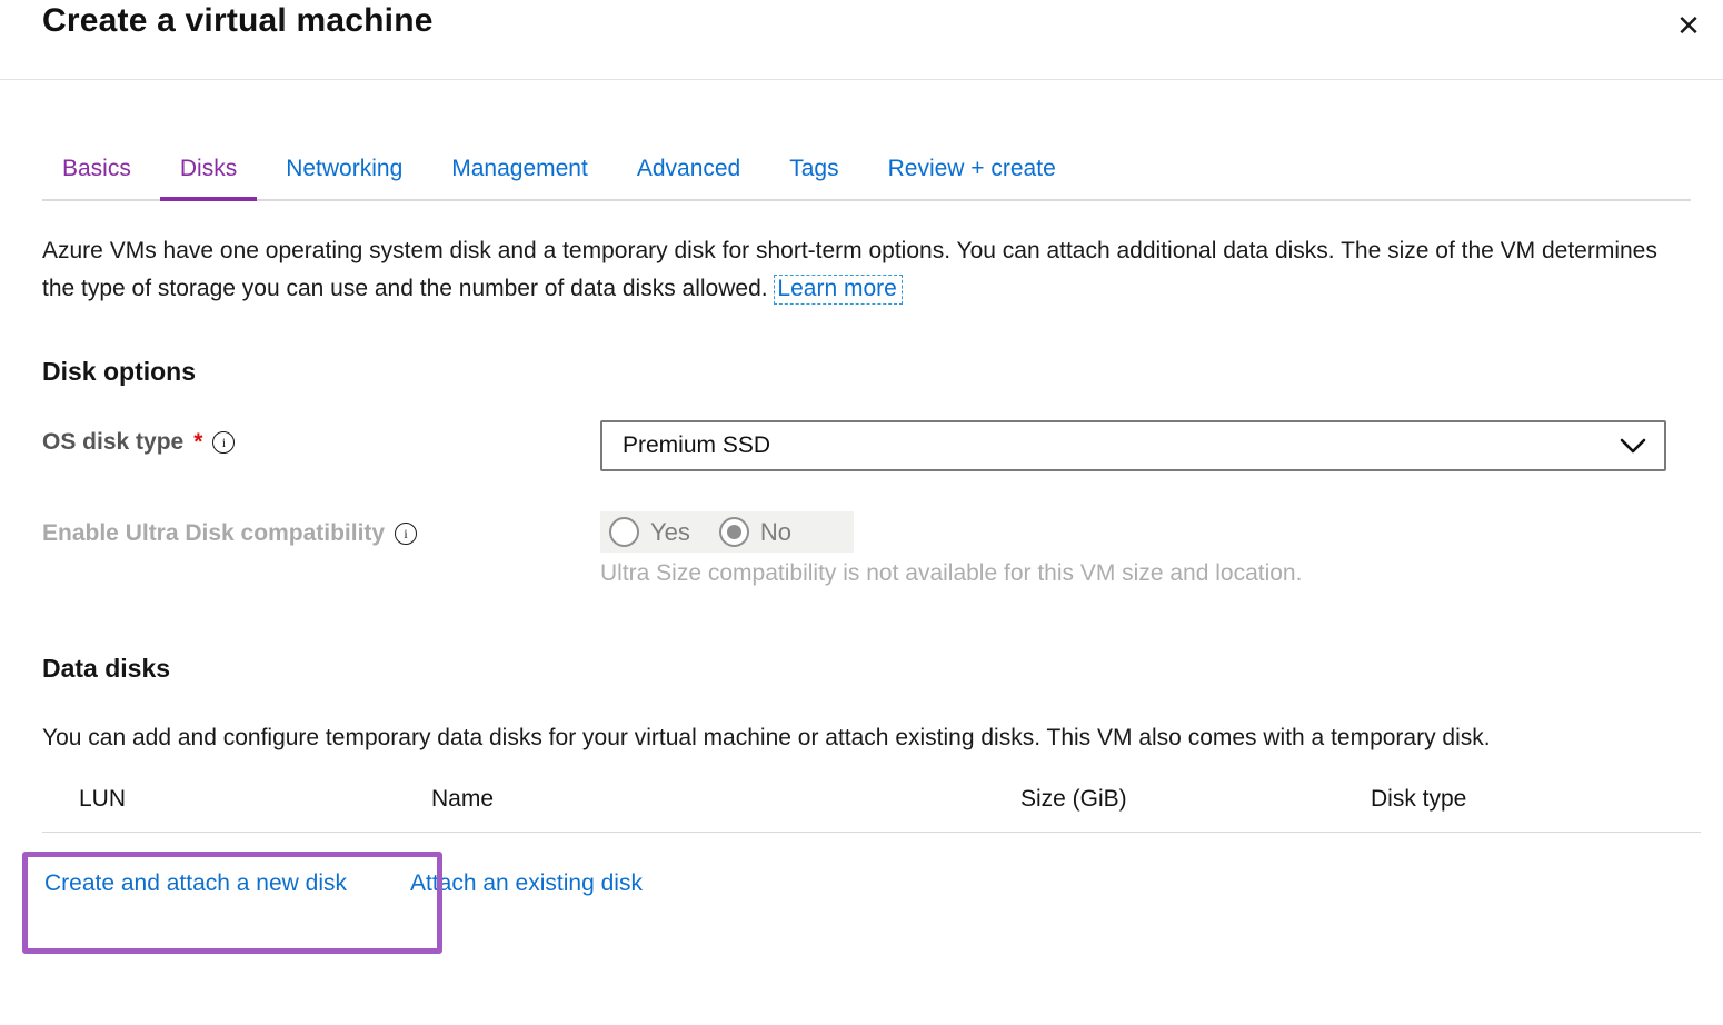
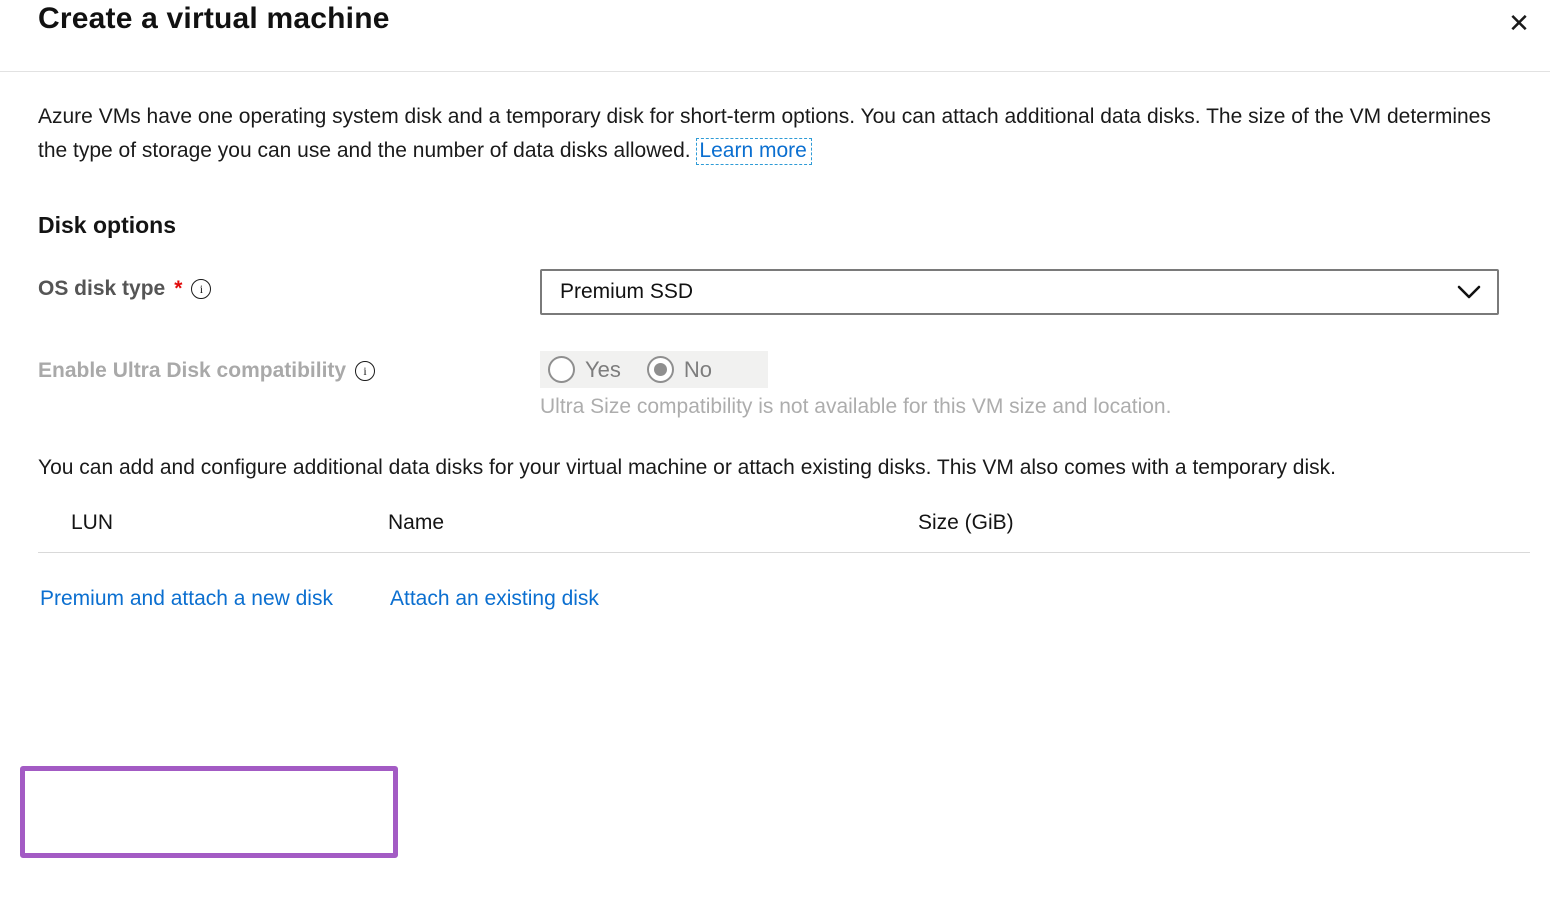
  Create a virtual machine
  ✕
- Basics
- Disks
- Networking
- Management
- Advanced
- Tags
- Review + create
  Azure VMs have one operating system disk and a temporary disk for short-term options. You can attach additional data disks. The size of the VM determines the type of storage you can use and the number of data disks allowed. Learn more
  Disk options
  OS disk type
  *
  i
  Premium SSD
  Enable Ultra Disk compatibility
  i
  Yes
  No
  Ultra Size compatibility is not available for this VM size and location.
- Data disks
- You can add and configure temporary data disks for your virtual machine or attach existing disks. This VM also comes with a temporary disk.
+ You can add and configure additional data disks for your virtual machine or attach existing disks. This VM also comes with a temporary disk.
  LUN
  Name
  Size (GiB)
- Disk type
- Create and attach a new disk
+ Premium and attach a new disk
  Attach an existing disk
